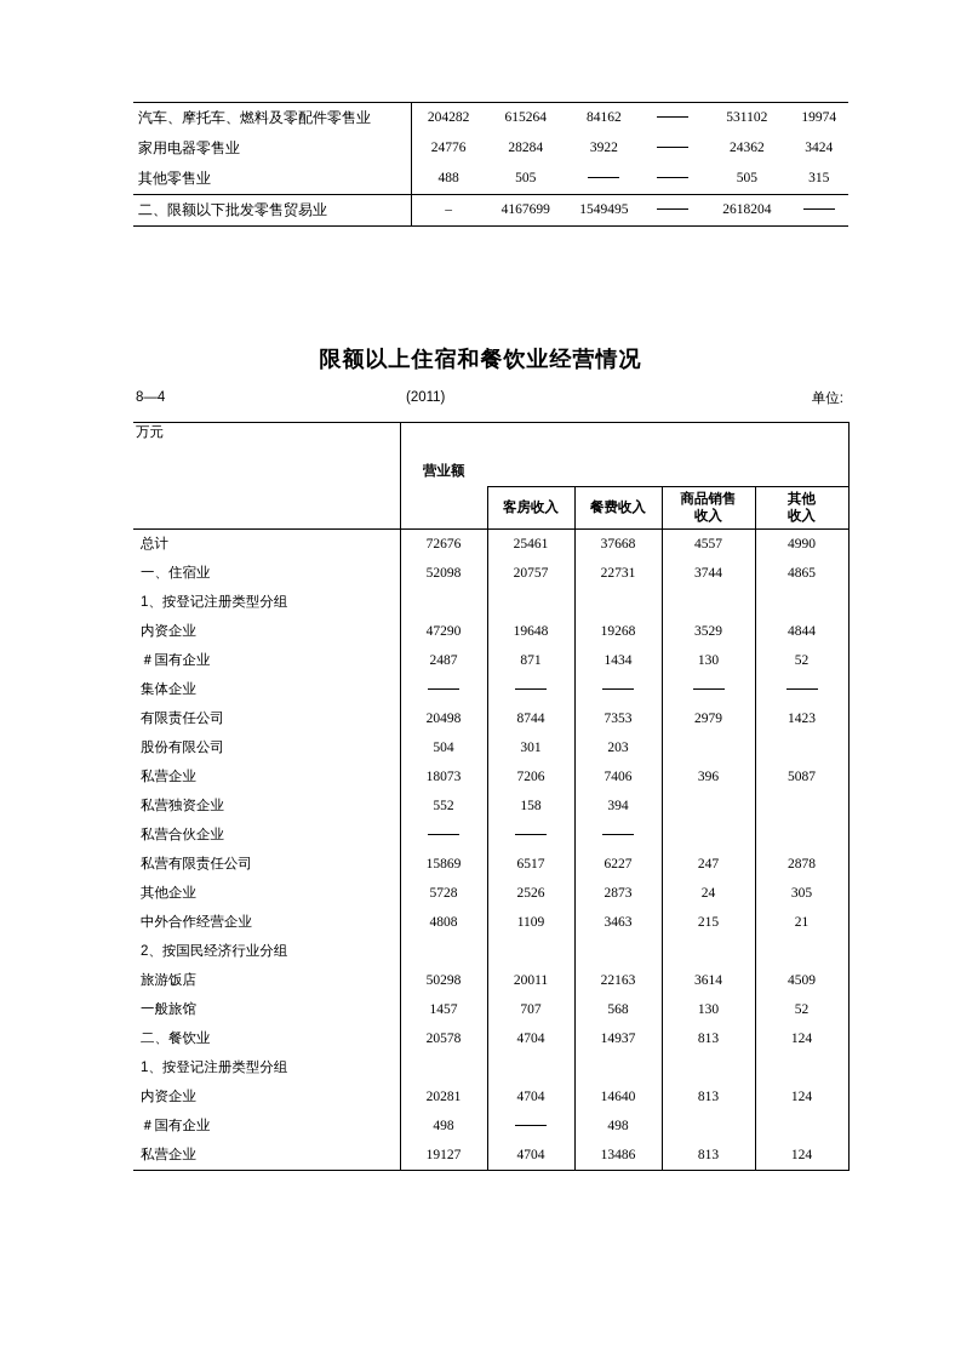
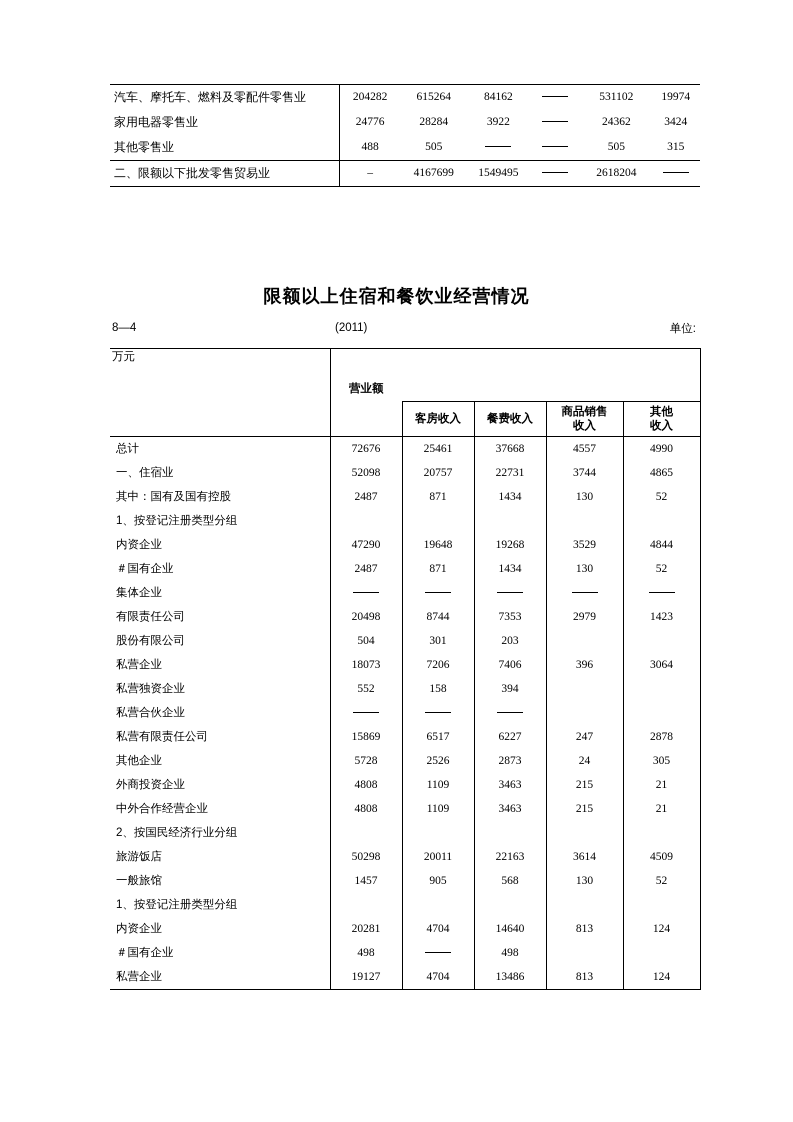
  汽车、摩托车、燃料及零配件零售业	204282	615264	84162		531102	19974
  家用电器零售业	24776	28284	3922		24362	3424
  其他零售业	488	505			505	315
  二、限额以下批发零售贸易业	–	4167699	1549495		2618204
  限额以上住宿和餐饮业经营情况
  8—4
  (2011)
  单位:
  万元
  	营业额
  		客房收入	餐费收入	商品销售收入	其他收入
  总计	72676	25461	37668	4557	4990
  一、住宿业	52098	20757	22731	3744	4865
+ 其中：国有及国有控股	2487	871	1434	130	52
  1、按登记注册类型分组
  内资企业	47290	19648	19268	3529	4844
  ＃国有企业	2487	871	1434	130	52
  集体企业
  有限责任公司	20498	8744	7353	2979	1423
  股份有限公司	504	301	203
- 私营企业	18073	7206	7406	396	5087
+ 私营企业	18073	7206	7406	396	3064
  私营独资企业	552	158	394
  私营合伙企业
  私营有限责任公司	15869	6517	6227	247	2878
  其他企业	5728	2526	2873	24	305
+ 外商投资企业	4808	1109	3463	215	21
  中外合作经营企业	4808	1109	3463	215	21
  2、按国民经济行业分组
  旅游饭店	50298	20011	22163	3614	4509
- 一般旅馆	1457	707	568	130	52
+ 一般旅馆	1457	905	568	130	52
- 二、餐饮业	20578	4704	14937	813	124
  1、按登记注册类型分组
  内资企业	20281	4704	14640	813	124
  ＃国有企业	498		498
  私营企业	19127	4704	13486	813	124
